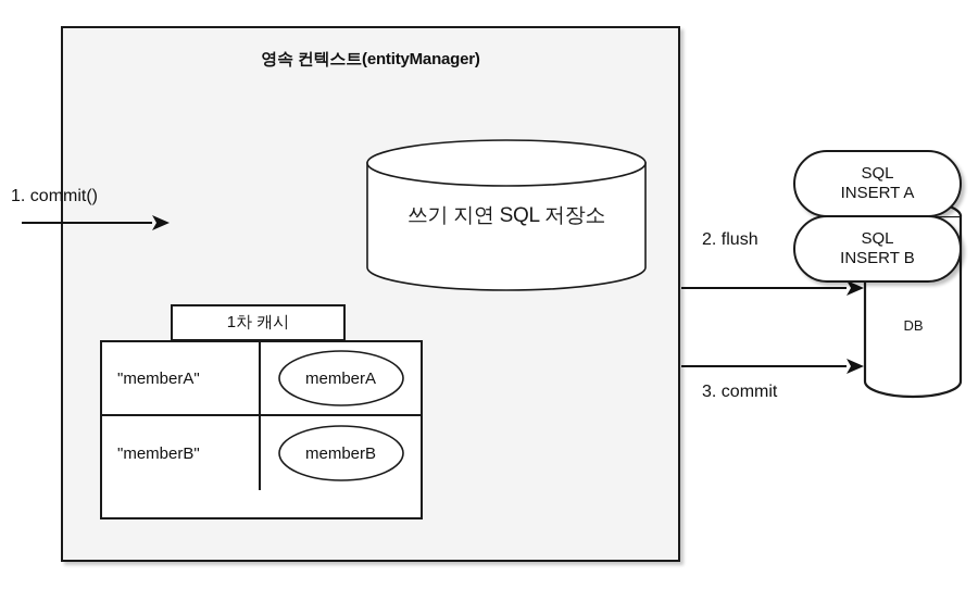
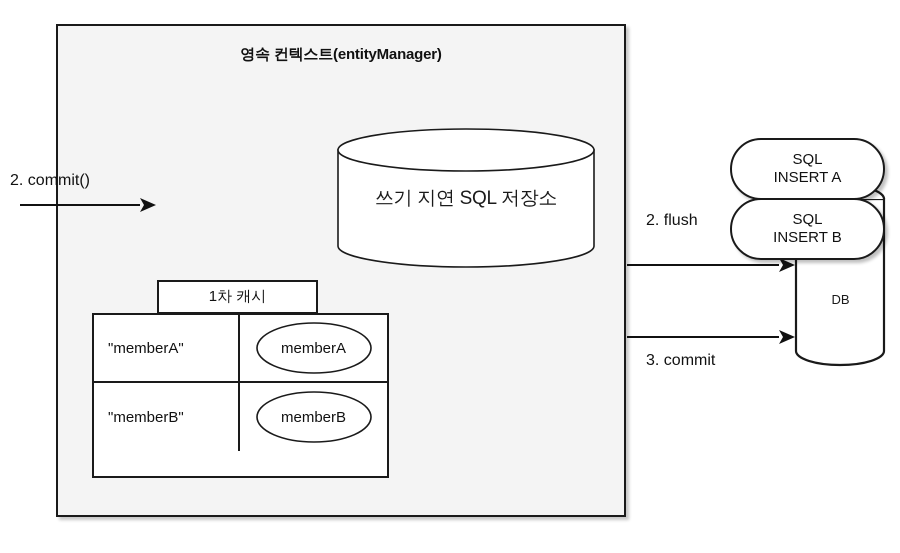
  영속 컨텍스트(entityManager)
  쓰기 지연 SQL 저장소
  1차 캐시
  "memberA"
  memberA
  "memberB"
  memberB
  DB
  SQL
  INSERT A
  SQL
  INSERT B
- 1. commit()
+ 2. commit()
  2. flush
  3. commit
